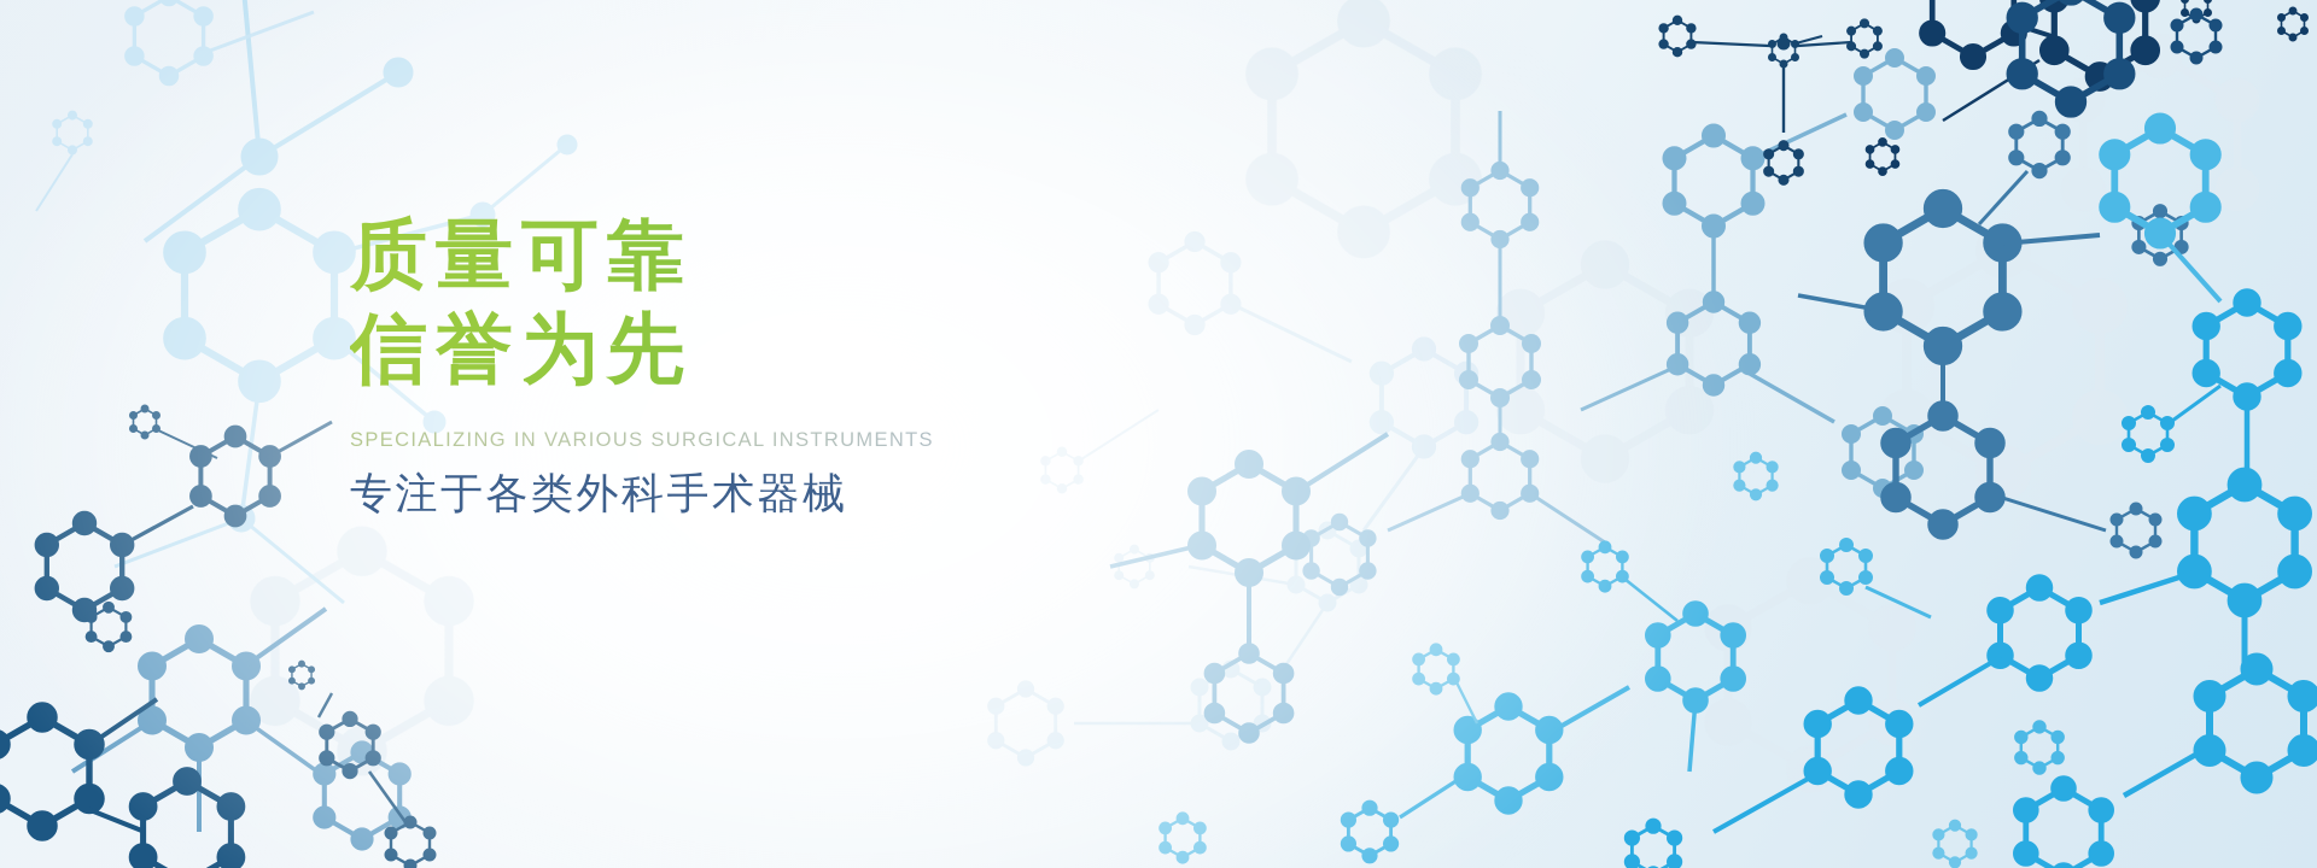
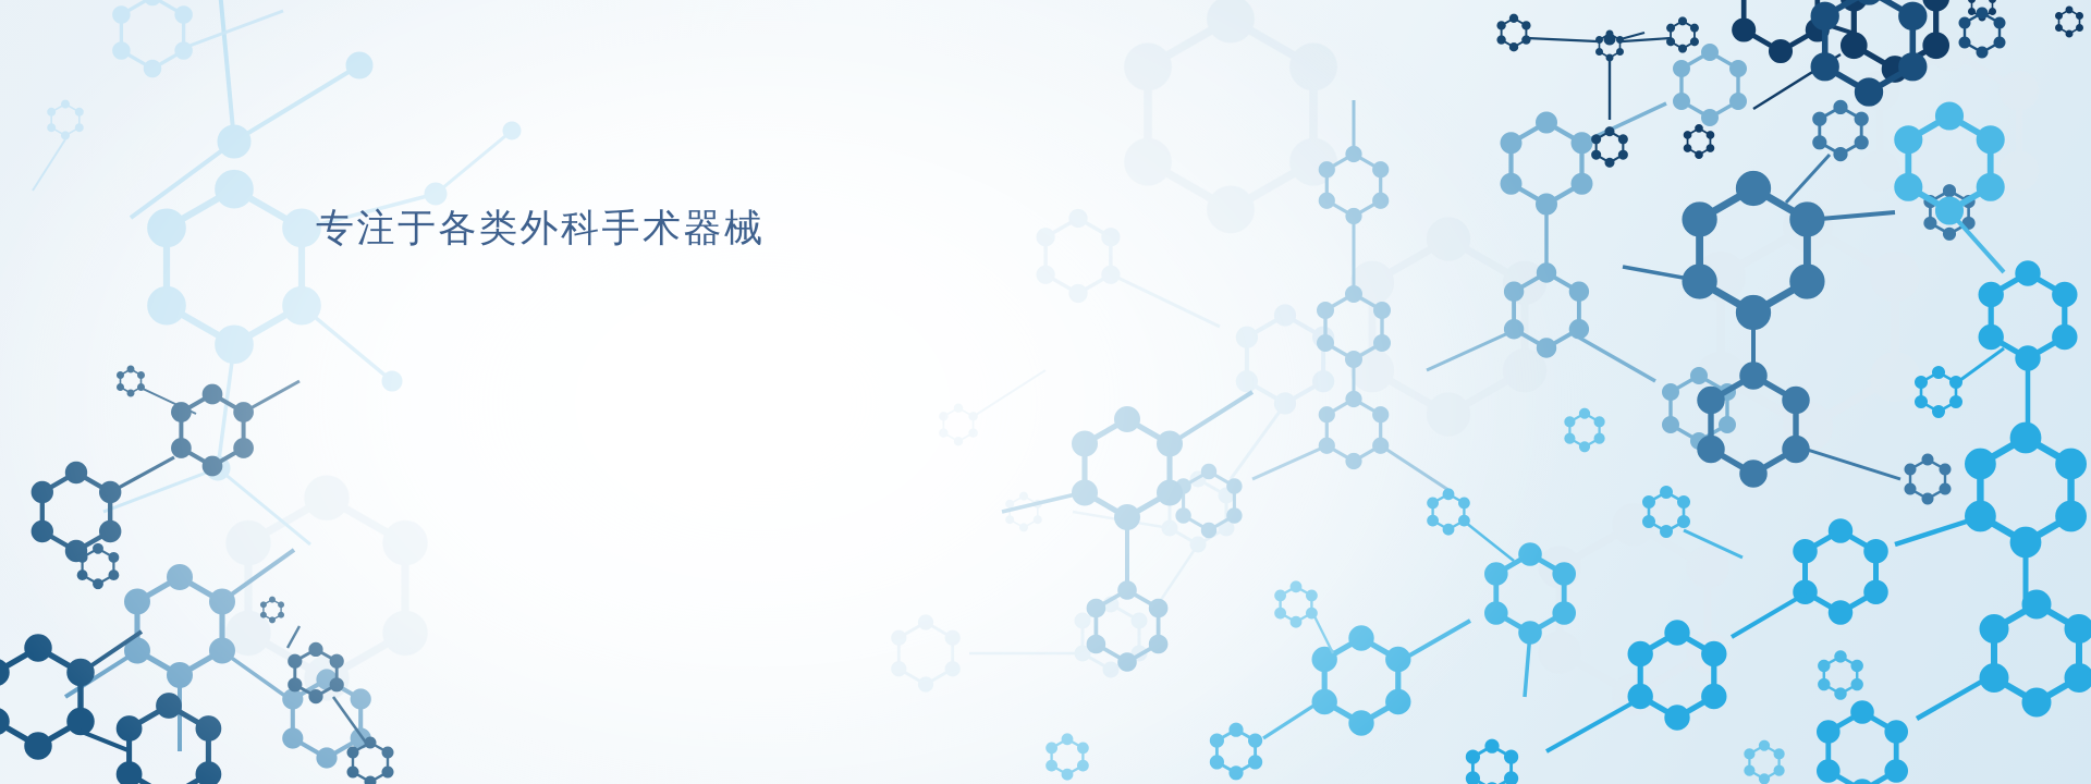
- 质量可靠
- 信誉为先
- SPECIALIZING IN VARIOUS SURGICAL INSTRUMENTS
  专注于各类外科手术器械
